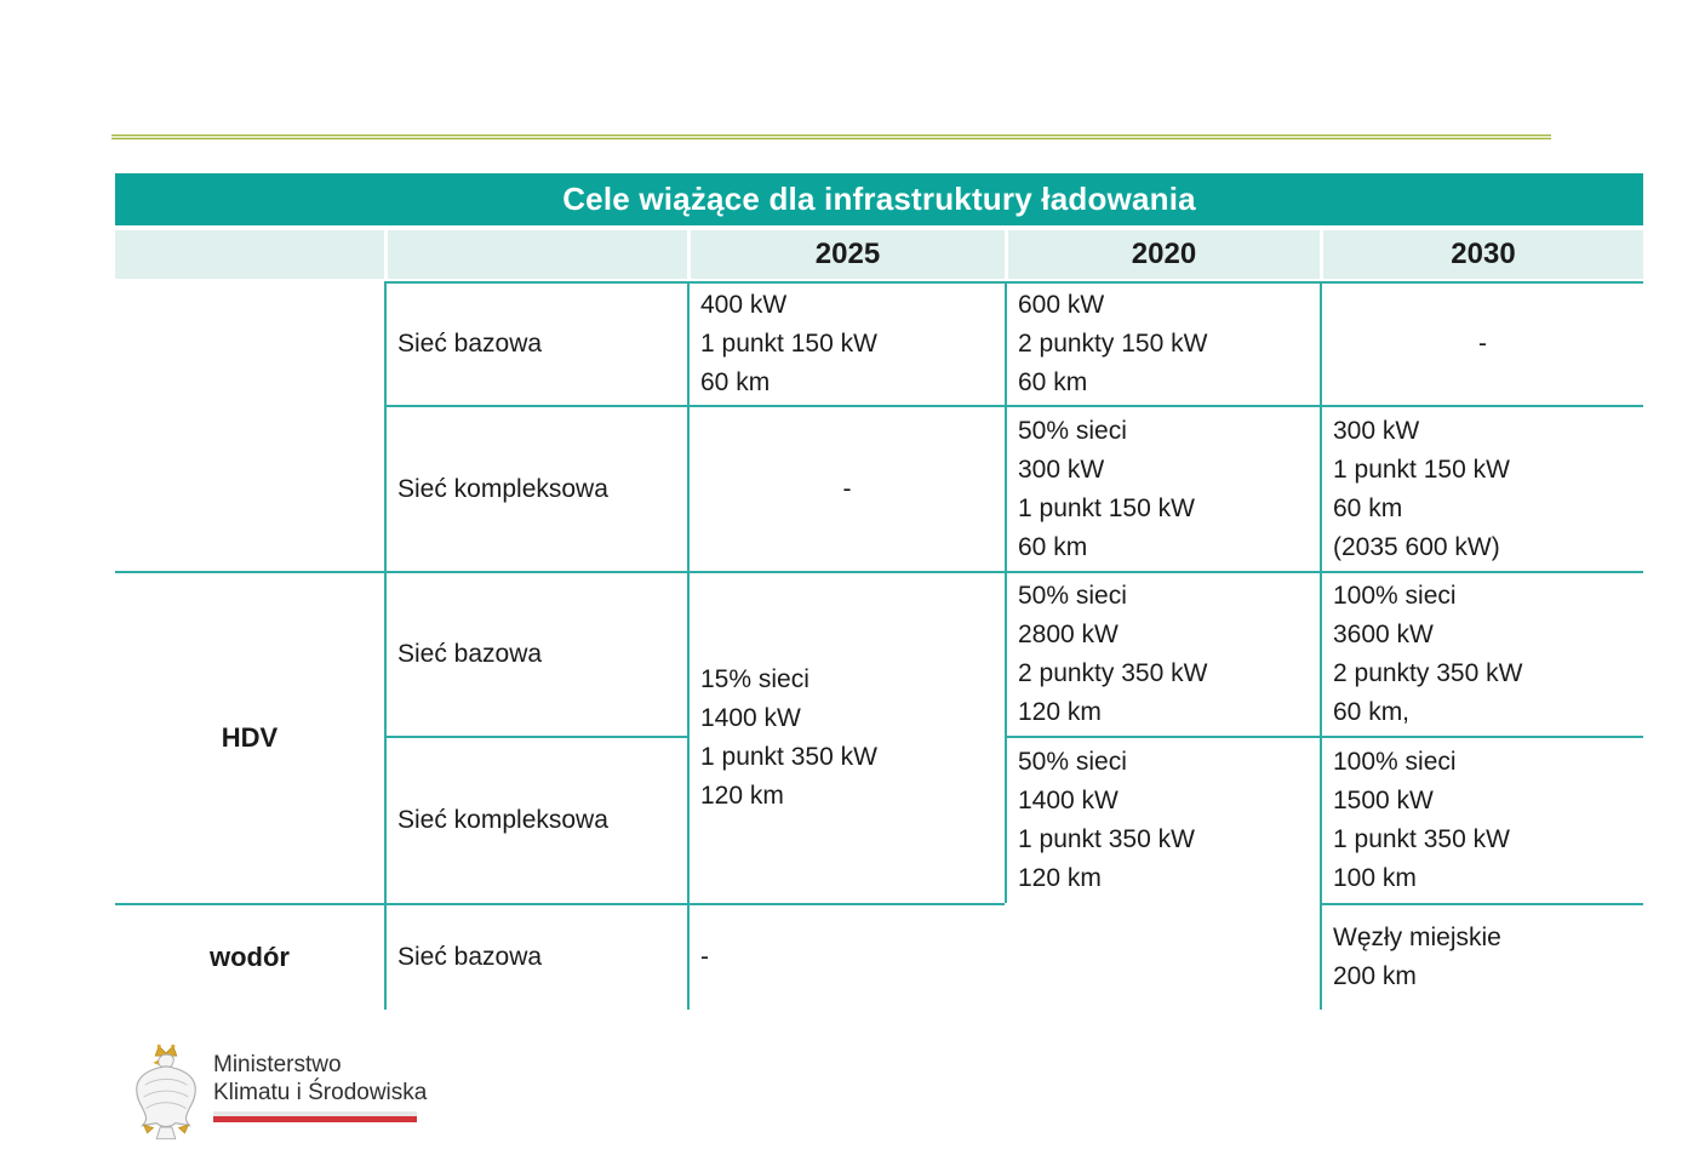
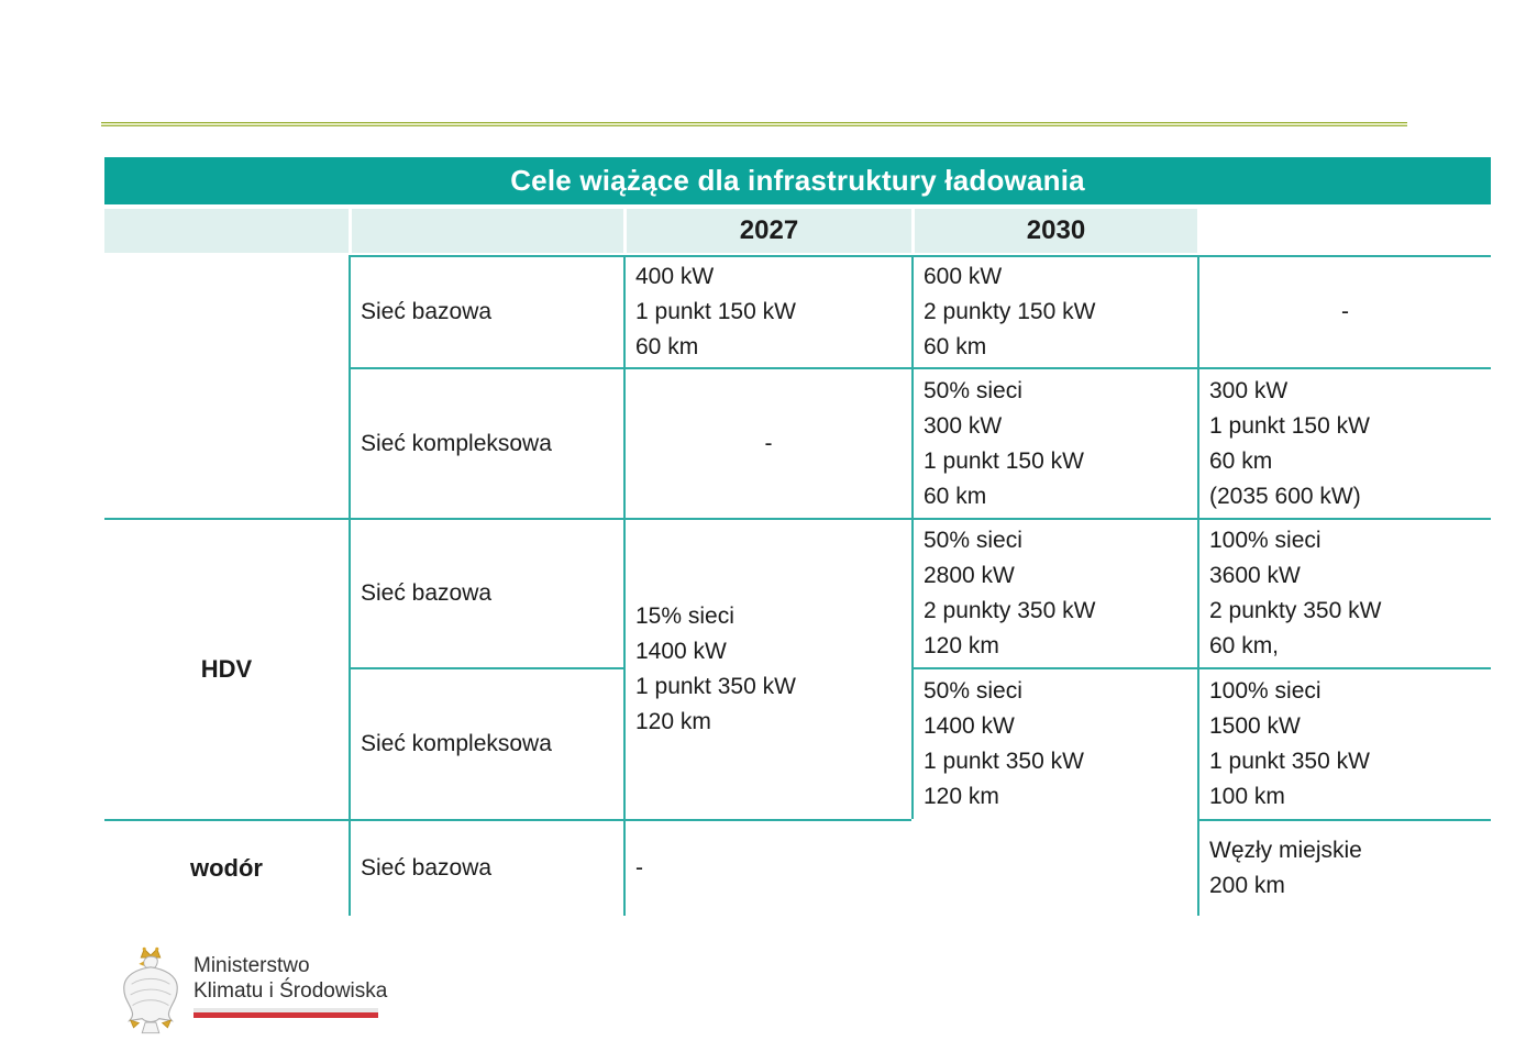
  Cele wiążące dla infrastruktury ładowania
- 2025
- 2020
+ 2027
  2030
  Sieć bazowa
  400 kW
  1 punkt 150 kW
  60 km
  600 kW
  2 punkty 150 kW
  60 km
  -
  Sieć kompleksowa
  -
  50% sieci
  300 kW
  1 punkt 150 kW
  60 km
  300 kW
  1 punkt 150 kW
  60 km
  (2035 600 kW)
  HDV
  Sieć bazowa
  15% sieci
  1400 kW
  1 punkt 350 kW
  120 km
  50% sieci
  2800 kW
  2 punkty 350 kW
  120 km
  100% sieci
  3600 kW
  2 punkty 350 kW
  60 km,
  Sieć kompleksowa
  50% sieci
  1400 kW
  1 punkt 350 kW
  120 km
  100% sieci
  1500 kW
  1 punkt 350 kW
  100 km
  wodór
  Sieć bazowa
  -
  Węzły miejskie
  200 km
  Ministerstwo
  Klimatu i Środowiska
